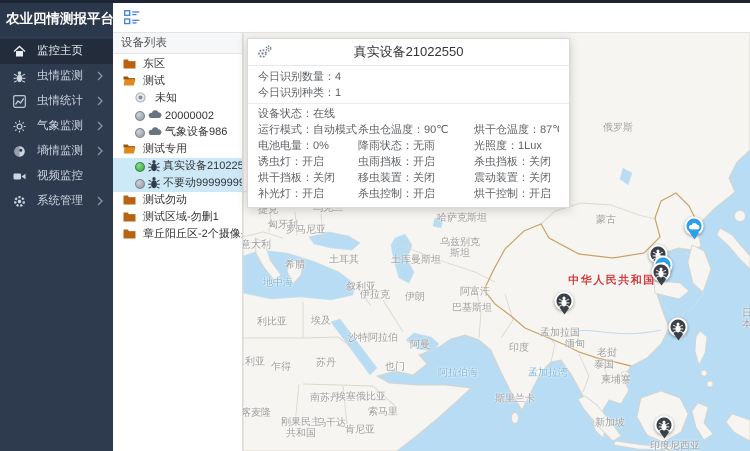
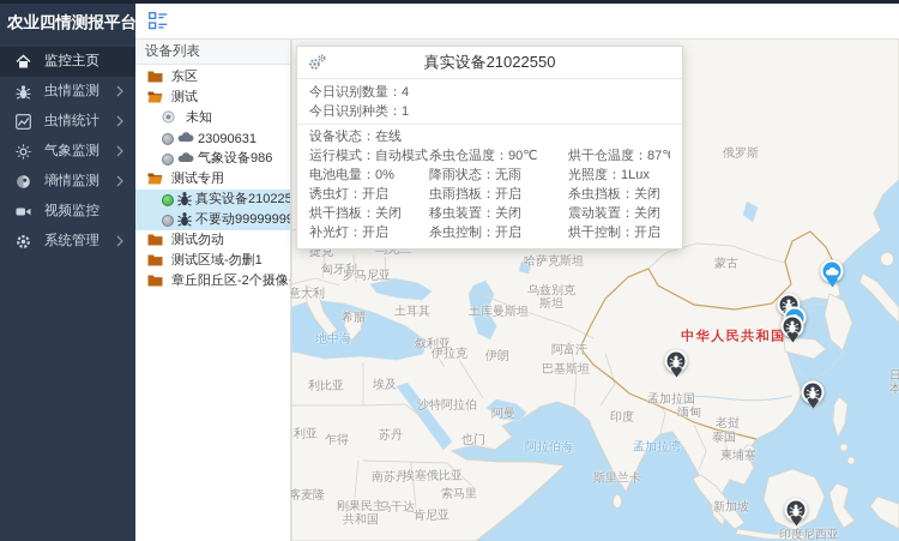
  农业四情测报平台
  监控主页
  虫情监测
  虫情统计
  气象监测
  墒情监测
  视频监控
  系统管理
  设备列表
  东区
  测试
  未知
- 20000002
+ 23090631
  气象设备986
  测试专用
  真实设备210225
  不要动99999999
  测试勿动
  测试区域-勿删1
  章丘阳丘区-2个摄像
  俄罗斯
  蒙古
  哈萨克斯坦
  乌克兰
  捷克
  匈牙利
  罗马尼亚
  意大利
  希腊
  土耳其
  土库曼斯坦
  乌兹别克
  斯坦
  叙利亚
  伊拉克
  伊朗
  阿富汗
  巴基斯坦
  利比亚
  埃及
  沙特阿拉伯
  阿曼
  也门
  乍得
  苏丹
  南苏丹
  埃塞俄比亚
  索马里
  喀麦隆
  乌干达
  肯尼亚
  刚果民主
  共和国
  印度
  孟加拉国
  缅甸
  老挝
  泰国
  柬埔寨
  斯里兰卡
  新加坡
  印度尼西亚
  日本
  地中海
  阿拉伯海
  孟加拉湾
  中华人民共和国
  真实设备21022550
  今日识别数量：4
  今日识别种类：1
  设备状态：在线
  运行模式：自动模式
  杀虫仓温度：90℃
  烘干仓温度：87℃
  电池电量：0%
  降雨状态：无雨
  光照度：1Lux
  诱虫灯：开启
  虫雨挡板：开启
  杀虫挡板：关闭
  烘干挡板：关闭
  移虫装置：关闭
  震动装置：关闭
  补光灯：开启
  杀虫控制：开启
  烘干控制：开启
